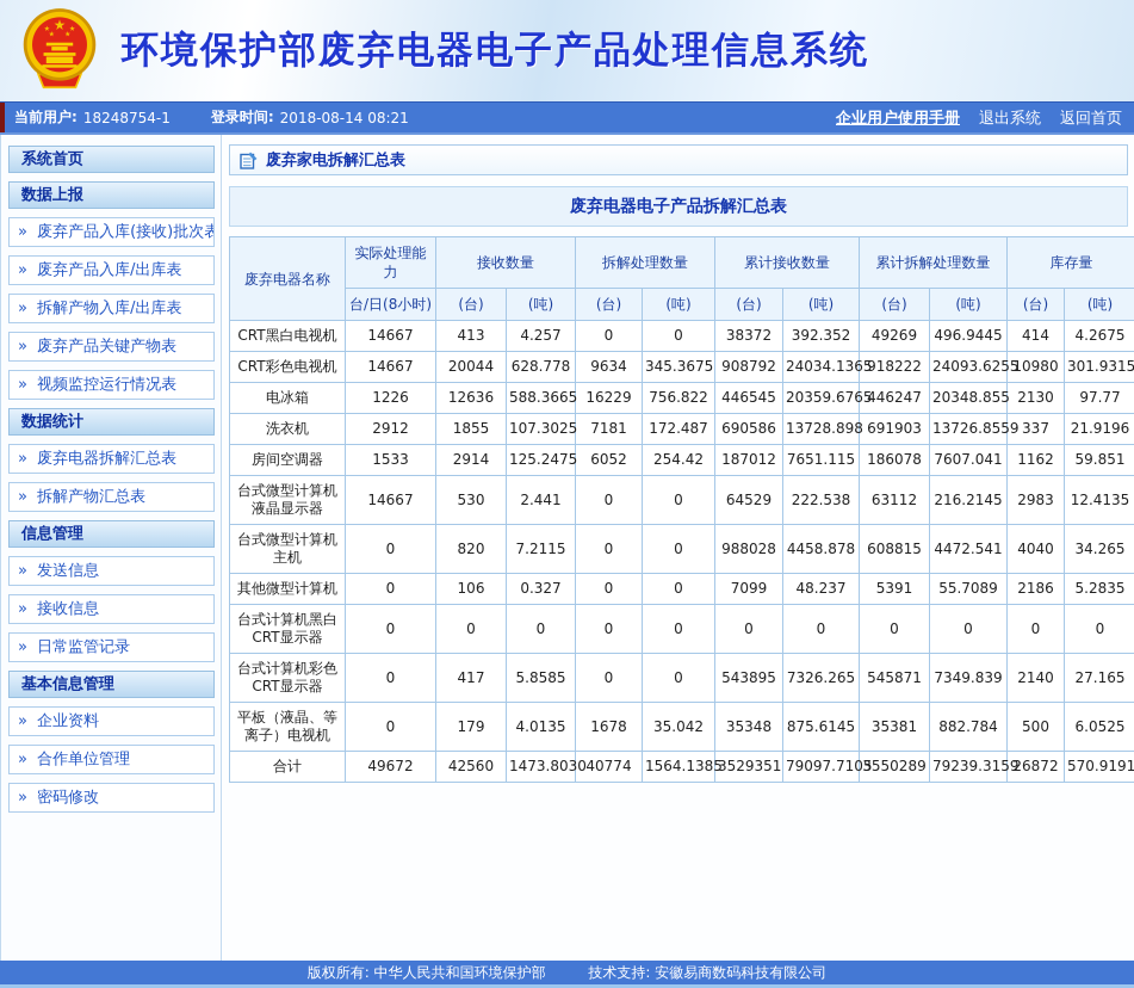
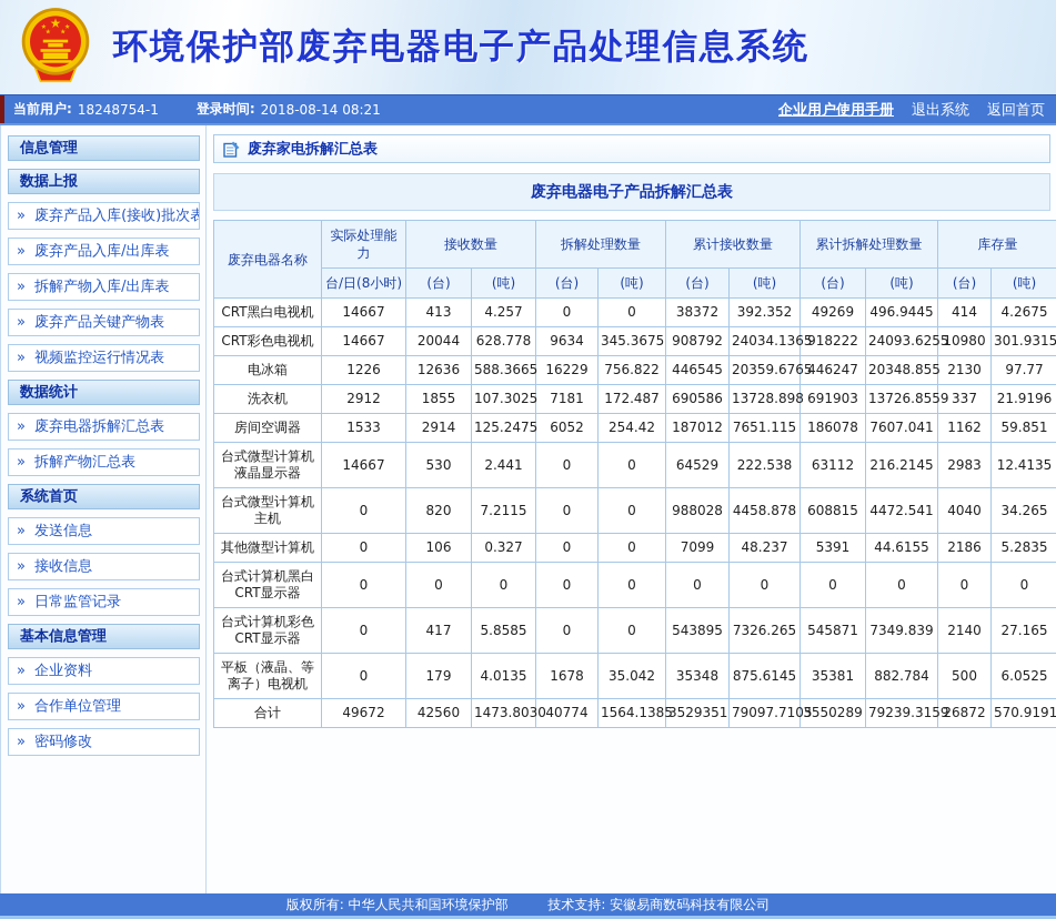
  环境保护部废弃电器电子产品处理信息系统
  当前用户:
  18248754-1
  登录时间:
  2018-08-14 08:21
  企业用户使用手册
  退出系统
  返回首页
- 系统首页
+ 信息管理
  数据上报
  » 废弃产品入库(接收)批次表
  » 废弃产品入库/出库表
  » 拆解产物入库/出库表
  » 废弃产品关键产物表
  » 视频监控运行情况表
  数据统计
  » 废弃电器拆解汇总表
  » 拆解产物汇总表
- 信息管理
+ 系统首页
  » 发送信息
  » 接收信息
  » 日常监管记录
  基本信息管理
  » 企业资料
  » 合作单位管理
  » 密码修改
  废弃家电拆解汇总表
  废弃电器电子产品拆解汇总表
  废弃电器名称	实际处理能力	接收数量	拆解处理数量	累计接收数量	累计拆解处理数量	库存量
  台/日(8小时)	(台)	(吨)	(台)	(吨)	(台)	(吨)	(台)	(吨)	(台)	(吨)
  CRT黑白电视机	14667	413	4.257	0	0	38372	392.352	49269	496.9445	414	4.2675
  CRT彩色电视机	14667	20044	628.778	9634	345.3675	908792	24034.136	918222	24093.625	10980	301.9315
  电冰箱	1226	12636	588.3665	16229	756.822	446545	20359.676	446247	20348.855	2130	97.77
  洗衣机	2912	1855	107.3025	7181	172.487	690586	13728.898	691903	13726.8559	337	21.9196
  房间空调器	1533	2914	125.2475	6052	254.42	187012	7651.115	186078	7607.041	1162	59.851
  台式微型计算机液晶显示器	14667	530	2.441	0	0	64529	222.538	63112	216.2145	2983	12.4135
  台式微型计算机主机	0	820	7.2115	0	0	988028	4458.878	608815	4472.541	4040	34.265
- 其他微型计算机	0	106	0.327	0	0	7099	48.237	5391	55.7089	2186	5.2835
+ 其他微型计算机	0	106	0.327	0	0	7099	48.237	5391	44.6155	2186	5.2835
  台式计算机黑白CRT显示器	0	0	0	0	0	0	0	0	0	0	0
  台式计算机彩色CRT显示器	0	417	5.8585	0	0	543895	7326.265	545871	7349.839	2140	27.165
  平板（液晶、等离子）电视机	0	179	4.0135	1678	35.042	35348	875.6145	35381	882.784	500	6.0525
  合计	49672	42560	1473.8030	40774	1564.138	3529351	79097.710	3550289	79239.315	26872	570.9191
  版权所有: 中华人民共和国环境保护部 技术支持: 安徽易商数码科技有限公司
